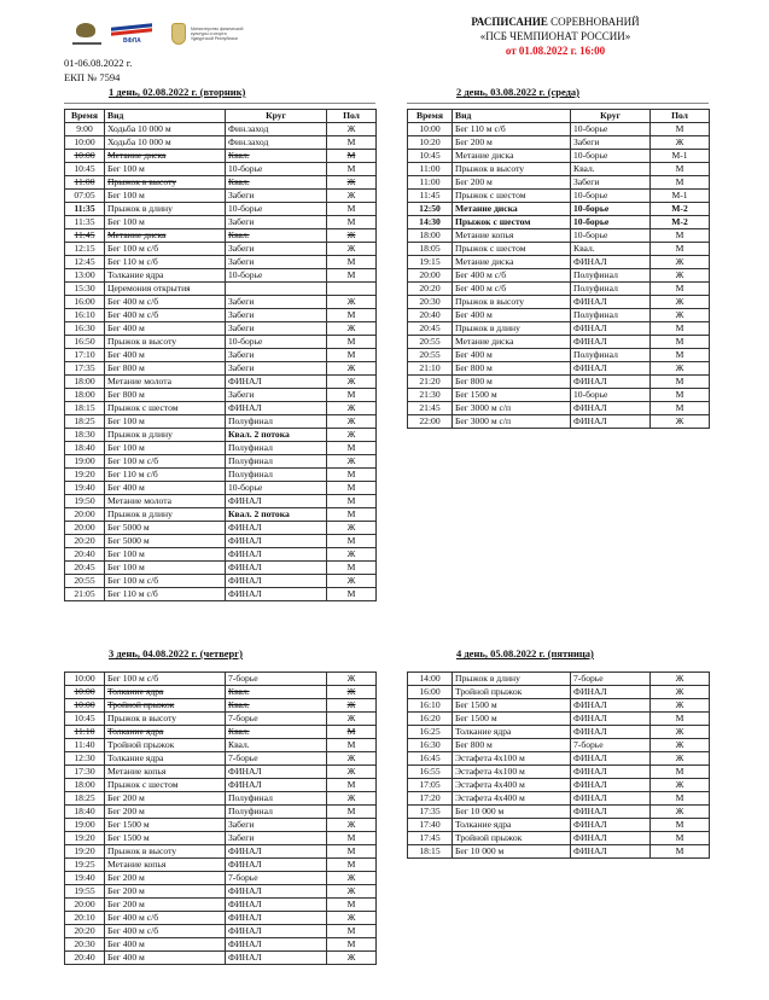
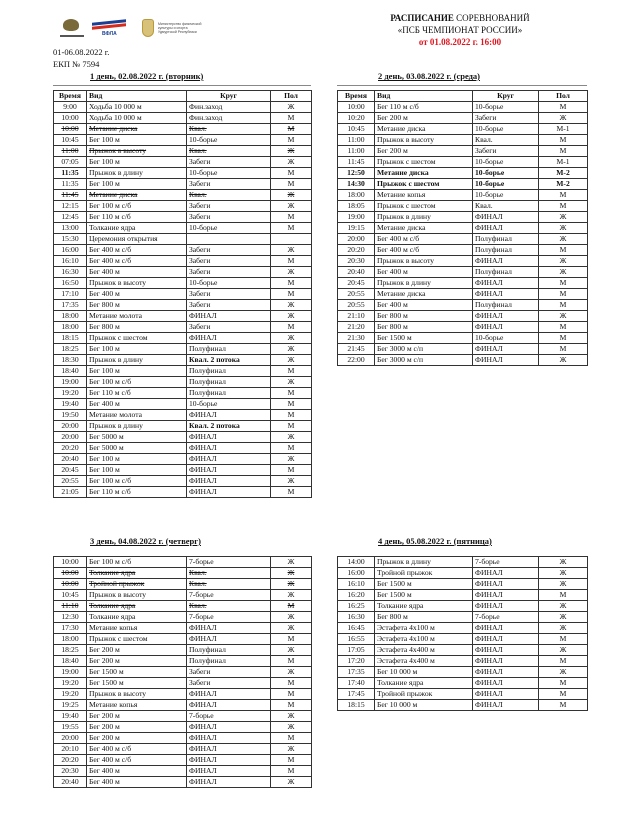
  РАСПИСАНИЕ СОРЕВНОВАНИЙ
  «ПСБ ЧЕМПИОНАТ РОССИИ»
  от 01.08.2022 г. 16:00
  01-06.08.2022 г.
  ЕКП № 7594
  1 день, 02.08.2022 г. (вторник)
  2 день, 03.08.2022 г. (среда)
  3 день, 04.08.2022 г. (четверг)
  4 день, 05.08.2022 г. (пятница)
  Время	Вид	Круг	Пол
  9:00	Ходьба 10 000 м	Фин.заход	Ж
  10:00	Ходьба 10 000 м	Фин.заход	М
  10:00	Метание диска	Квал.	М
  10:45	Бег 100 м	10-борье	М
  11:00	Прыжок в высоту	Квал.	Ж
  07:05	Бег 100 м	Забеги	Ж
  11:35	Прыжок в длину	10-борье	М
  11:35	Бег 100 м	Забеги	М
  11:45	Метание диска	Квал.	Ж
  12:15	Бег 100 м с/б	Забеги	Ж
  12:45	Бег 110 м с/б	Забеги	М
  13:00	Толкание ядра	10-борье	М
  15:30	Церемония открытия
  16:00	Бег 400 м с/б	Забеги	Ж
  16:10	Бег 400 м с/б	Забеги	М
  16:30	Бег 400 м	Забеги	Ж
  16:50	Прыжок в высоту	10-борье	М
  17:10	Бег 400 м	Забеги	М
  17:35	Бег 800 м	Забеги	Ж
  18:00	Метание молота	ФИНАЛ	Ж
  18:00	Бег 800 м	Забеги	М
  18:15	Прыжок с шестом	ФИНАЛ	Ж
  18:25	Бег 100 м	Полуфинал	Ж
  18:30	Прыжок в длину	Квал. 2 потока	Ж
  18:40	Бег 100 м	Полуфинал	М
  19:00	Бег 100 м с/б	Полуфинал	Ж
  19:20	Бег 110 м с/б	Полуфинал	М
  19:40	Бег 400 м	10-борье	М
  19:50	Метание молота	ФИНАЛ	М
  20:00	Прыжок в длину	Квал. 2 потока	М
  20:00	Бег 5000 м	ФИНАЛ	Ж
  20:20	Бег 5000 м	ФИНАЛ	М
  20:40	Бег 100 м	ФИНАЛ	Ж
  20:45	Бег 100 м	ФИНАЛ	М
  20:55	Бег 100 м с/б	ФИНАЛ	Ж
  21:05	Бег 110 м с/б	ФИНАЛ	М
  Время	Вид	Круг	Пол
  10:00	Бег 110 м с/б	10-борье	М
  10:20	Бег 200 м	Забеги	Ж
  10:45	Метание диска	10-борье	М-1
  11:00	Прыжок в высоту	Квал.	М
  11:00	Бег 200 м	Забеги	М
  11:45	Прыжок с шестом	10-борье	М-1
  12:50	Метание диска	10-борье	М-2
  14:30	Прыжок с шестом	10-борье	М-2
  18:00	Метание копья	10-борье	М
  18:05	Прыжок с шестом	Квал.	М
+ 19:00	Прыжок в длину	ФИНАЛ	Ж
  19:15	Метание диска	ФИНАЛ	Ж
  20:00	Бег 400 м с/б	Полуфинал	Ж
  20:20	Бег 400 м с/б	Полуфинал	М
  20:30	Прыжок в высоту	ФИНАЛ	Ж
  20:40	Бег 400 м	Полуфинал	Ж
  20:45	Прыжок в длину	ФИНАЛ	М
  20:55	Метание диска	ФИНАЛ	М
  20:55	Бег 400 м	Полуфинал	М
  21:10	Бег 800 м	ФИНАЛ	Ж
  21:20	Бег 800 м	ФИНАЛ	М
  21:30	Бег 1500 м	10-борье	М
  21:45	Бег 3000 м с/п	ФИНАЛ	М
  22:00	Бег 3000 м с/п	ФИНАЛ	Ж
  10:00	Бег 100 м с/б	7-борье	Ж
  10:00	Толкание ядра	Квал.	Ж
  10:00	Тройной прыжок	Квал.	Ж
  10:45	Прыжок в высоту	7-борье	Ж
  11:10	Толкание ядра	Квал.	М
- 11:40	Тройной прыжок	Квал.	М
  12:30	Толкание ядра	7-борье	Ж
  17:30	Метание копья	ФИНАЛ	Ж
  18:00	Прыжок с шестом	ФИНАЛ	М
  18:25	Бег 200 м	Полуфинал	Ж
  18:40	Бег 200 м	Полуфинал	М
  19:00	Бег 1500 м	Забеги	Ж
  19:20	Бег 1500 м	Забеги	М
  19:20	Прыжок в высоту	ФИНАЛ	М
  19:25	Метание копья	ФИНАЛ	М
  19:40	Бег 200 м	7-борье	Ж
  19:55	Бег 200 м	ФИНАЛ	Ж
  20:00	Бег 200 м	ФИНАЛ	М
  20:10	Бег 400 м с/б	ФИНАЛ	Ж
  20:20	Бег 400 м с/б	ФИНАЛ	М
  20:30	Бег 400 м	ФИНАЛ	М
  20:40	Бег 400 м	ФИНАЛ	Ж
  14:00	Прыжок в длину	7-борье	Ж
  16:00	Тройной прыжок	ФИНАЛ	Ж
  16:10	Бег 1500 м	ФИНАЛ	Ж
  16:20	Бег 1500 м	ФИНАЛ	М
  16:25	Толкание ядра	ФИНАЛ	Ж
  16:30	Бег 800 м	7-борье	Ж
  16:45	Эстафета 4х100 м	ФИНАЛ	Ж
  16:55	Эстафета 4х100 м	ФИНАЛ	М
  17:05	Эстафета 4х400 м	ФИНАЛ	Ж
  17:20	Эстафета 4х400 м	ФИНАЛ	М
  17:35	Бег 10 000 м	ФИНАЛ	Ж
  17:40	Толкание ядра	ФИНАЛ	М
  17:45	Тройной прыжок	ФИНАЛ	М
  18:15	Бег 10 000 м	ФИНАЛ	М
